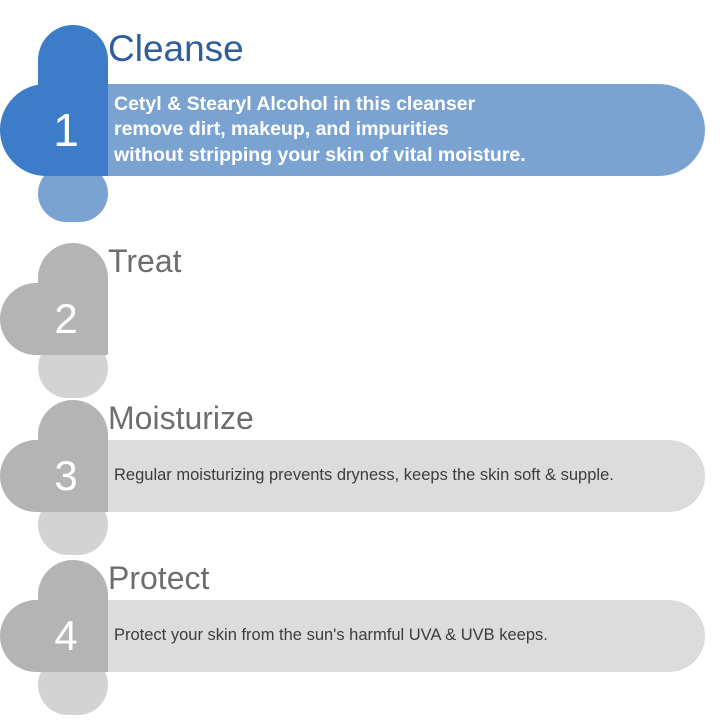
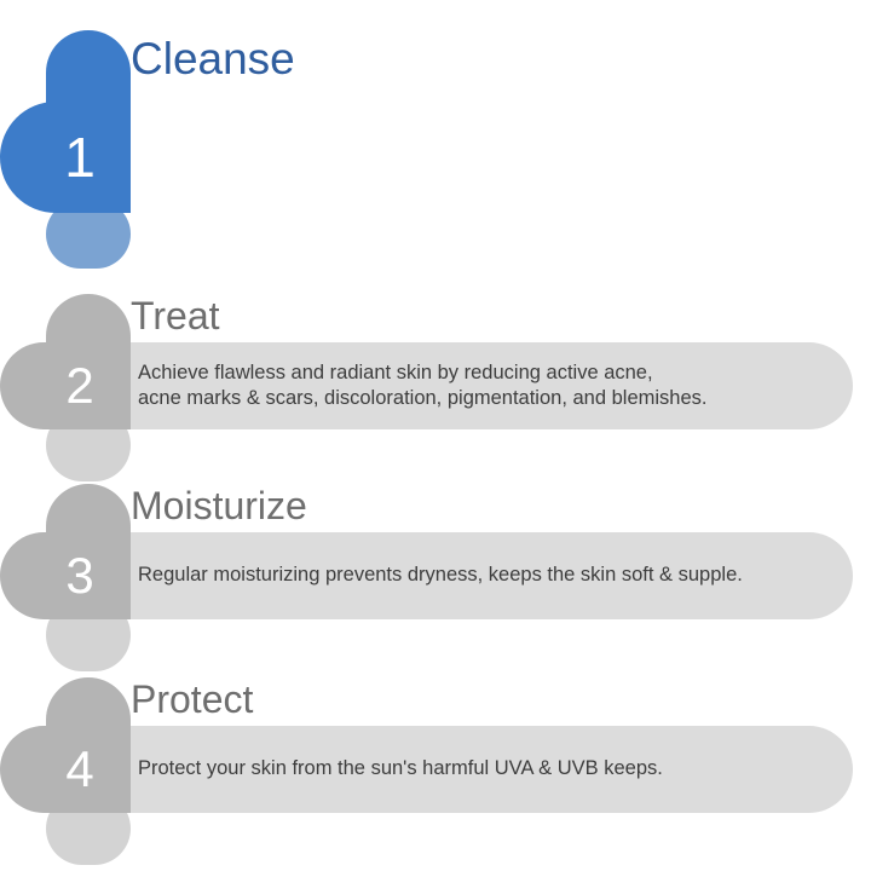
- Cetyl & Stearyl Alcohol in this cleanser
- remove dirt, makeup, and impurities
- without stripping your skin of vital moisture.
  1
  Cleanse
+ Achieve flawless and radiant skin by reducing active acne,
+ acne marks & scars, discoloration, pigmentation, and blemishes.
  2
  Treat
  Regular moisturizing prevents dryness, keeps the skin soft & supple.
  3
  Moisturize
  Protect your skin from the sun's harmful UVA & UVB keeps.
  4
  Protect
